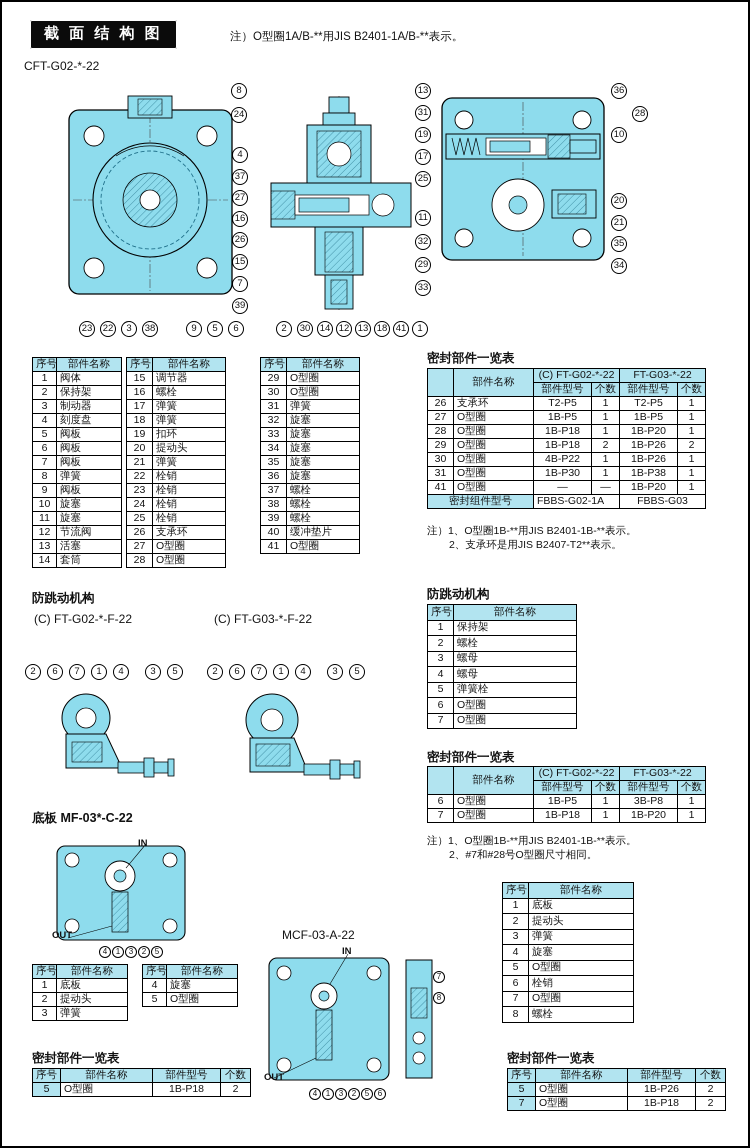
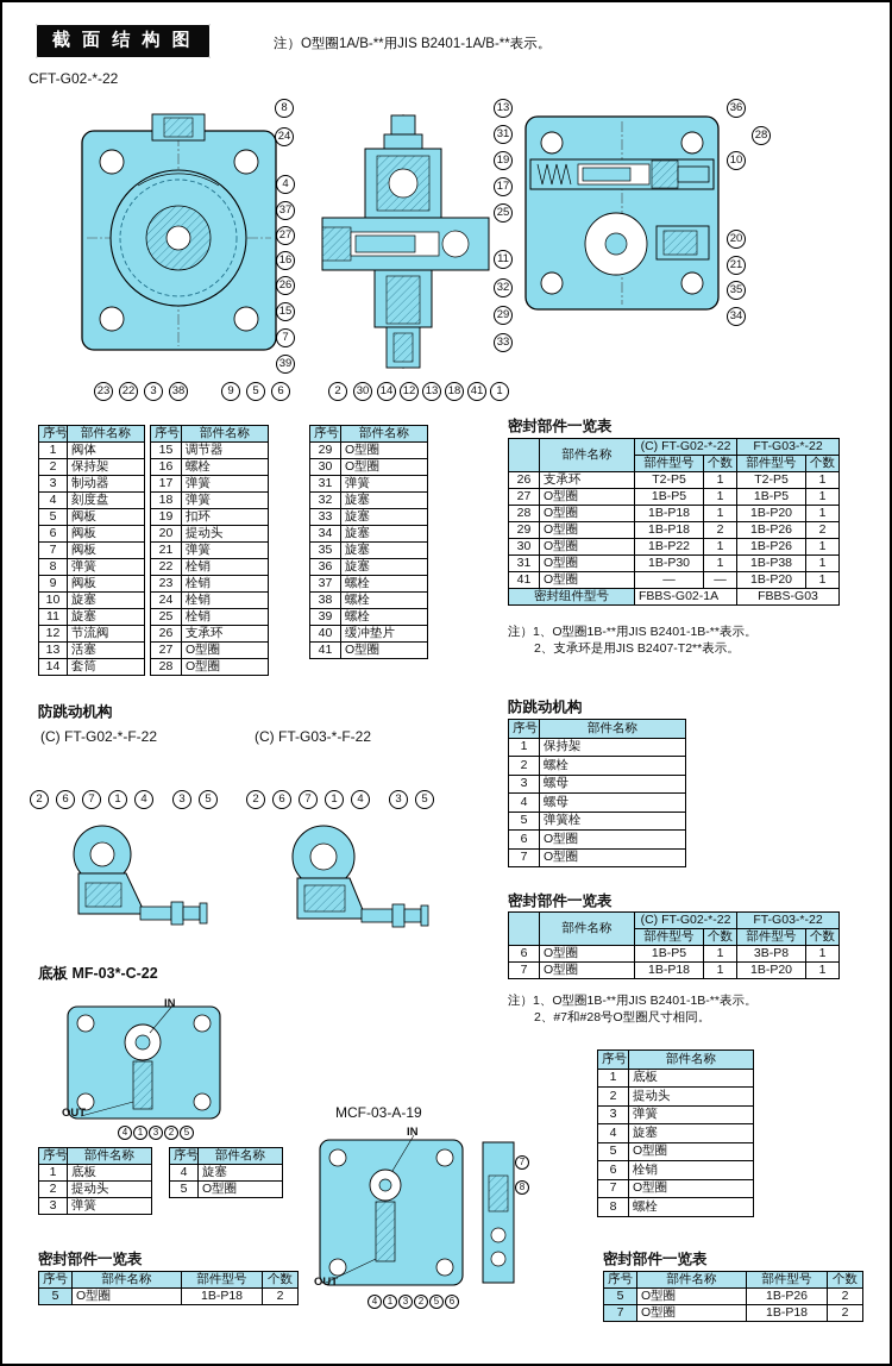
  截 面 结 构 图
  注）O型圈1A/B-**用JIS B2401-1A/B-**表示。
  CFT-G02-*-22
  序号	部件名称
  1	阀体
  2	保持架
  3	制动器
  4	刻度盘
  5	阀板
  6	阀板
  7	阀板
  8	弹簧
  9	阀板
  10	旋塞
  11	旋塞
  12	节流阀
  13	活塞
  14	套筒
  序号	部件名称
  15	调节器
  16	螺栓
  17	弹簧
  18	弹簧
  19	扣环
  20	提动头
  21	弹簧
  22	栓销
  23	栓销
  24	栓销
  25	栓销
  26	支承环
  27	O型圈
  28	O型圈
  序号	部件名称
  29	O型圈
  30	O型圈
  31	弹簧
  32	旋塞
  33	旋塞
  34	旋塞
  35	旋塞
  36	旋塞
  37	螺栓
  38	螺栓
  39	螺栓
  40	缓冲垫片
  41	O型圈
  密封部件一览表
  	部件名称	(C) FT-G02-*-22	FT-G03-*-22
  部件型号	个数	部件型号	个数
  26	支承环	T2-P5	1	T2-P5	1
  27	O型圈	1B-P5	1	1B-P5	1
  28	O型圈	1B-P18	1	1B-P20	1
  29	O型圈	1B-P18	2	1B-P26	2
- 30	O型圈	4B-P22	1	1B-P26	1
+ 30	O型圈	1B-P22	1	1B-P26	1
  31	O型圈	1B-P30	1	1B-P38	1
  41	O型圈	—	—	1B-P20	1
  密封组件型号	FBBS-G02-1A	FBBS-G03
  注）1、O型圈1B-**用JIS B2401-1B-**表示。
  2、支承环是用JIS B2407-T2**表示。
  防跳动机构
  序号	部件名称
  1	保持架
  2	螺栓
  3	螺母
  4	螺母
  5	弹簧栓
  6	O型圈
  7	O型圈
  密封部件一览表
  	部件名称	(C) FT-G02-*-22	FT-G03-*-22
  部件型号	个数	部件型号	个数
  6	O型圈	1B-P5	1	3B-P8	1
  7	O型圈	1B-P18	1	1B-P20	1
  注）1、O型圈1B-**用JIS B2401-1B-**表示。
  2、#7和#28号O型圈尺寸相同。
  防跳动机构
  (C) FT-G02-*-F-22
  (C) FT-G03-*-F-22
  底板 MF-03*-C-22
  IN
  OUT
  序号	部件名称
  1	底板
  2	提动头
  3	弹簧
  序号	部件名称
  4	旋塞
  5	O型圈
- MCF-03-A-22
+ MCF-03-A-19
  IN
  OUT
  序号	部件名称
  1	底板
  2	提动头
  3	弹簧
  4	旋塞
  5	O型圈
  6	栓销
  7	O型圈
  8	螺栓
  密封部件一览表
  序号	部件名称	部件型号	个数
  5	O型圈	1B-P18	2
  密封部件一览表
  序号	部件名称	部件型号	个数
  5	O型圈	1B-P26	2
  7	O型圈	1B-P18	2
  8
  24
  23
  22
  3
  38
  9
  5
  6
  4
  37
  27
  16
  26
  15
  7
  39
  2
  30
  14
  12
  13
  18
  41
  1
  13
  31
  19
  17
  25
  11
  32
  29
  33
  36
  28
  10
  20
  21
  35
  34
  2
  6
  7
  1
  4
  3
  5
  2
  6
  7
  1
  4
  3
  5
  4
  1
  3
  2
  5
  4
  1
  3
  2
  5
  6
  7
  8
